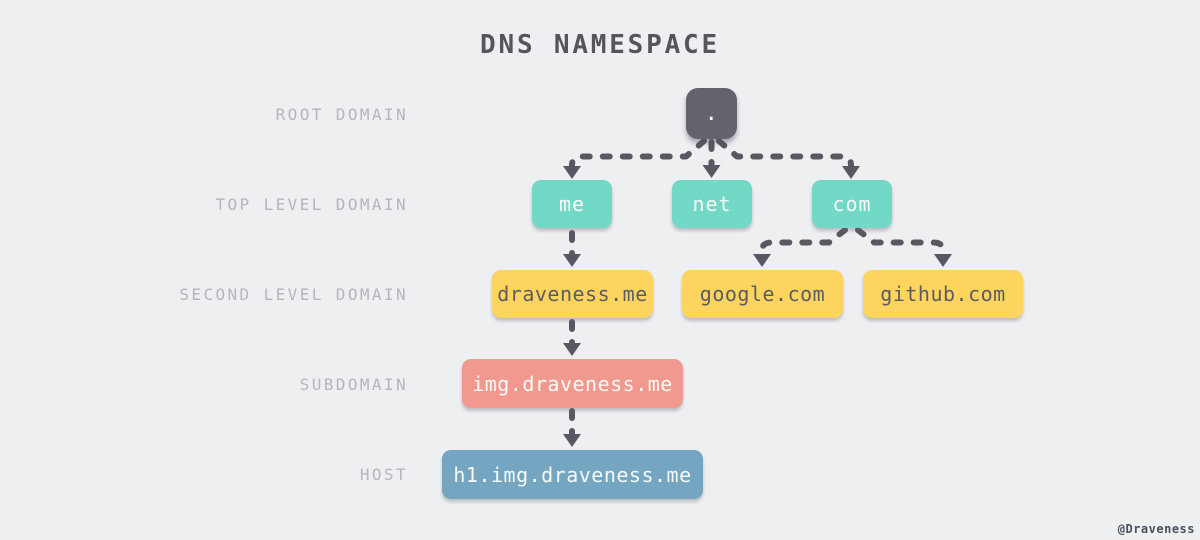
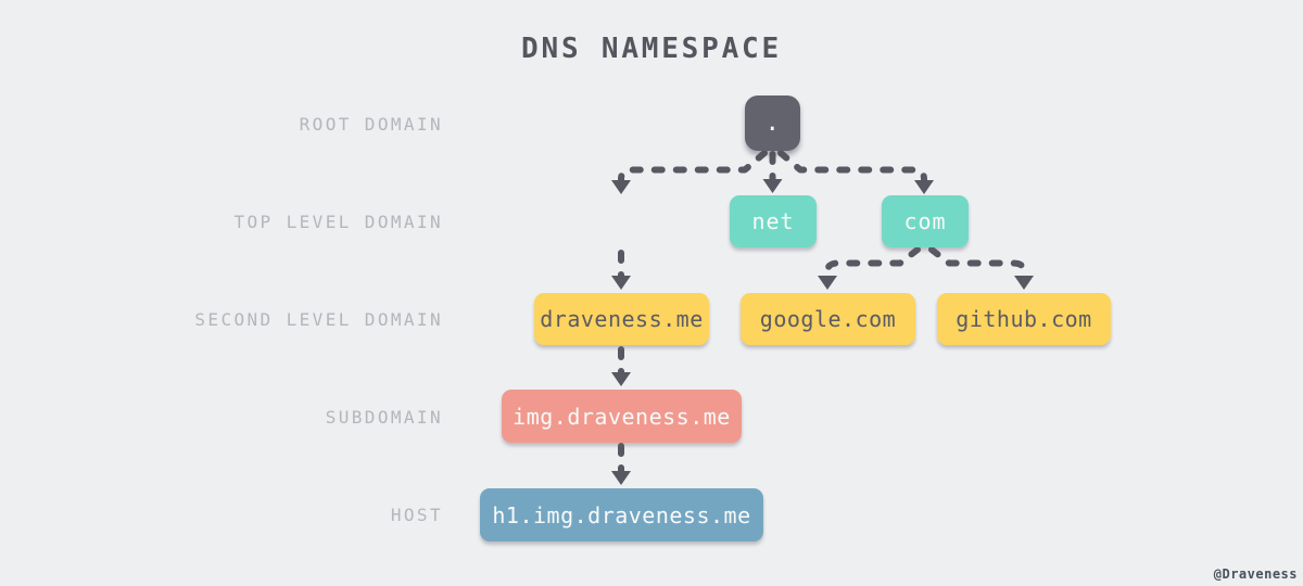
  DNS NAMESPACE
  ROOT DOMAIN
  TOP LEVEL DOMAIN
  SECOND LEVEL DOMAIN
  SUBDOMAIN
  HOST
  .
- me
  net
  com
  draveness.me
  google.com
  github.com
  img.draveness.me
  h1.img.draveness.me
  @Draveness
